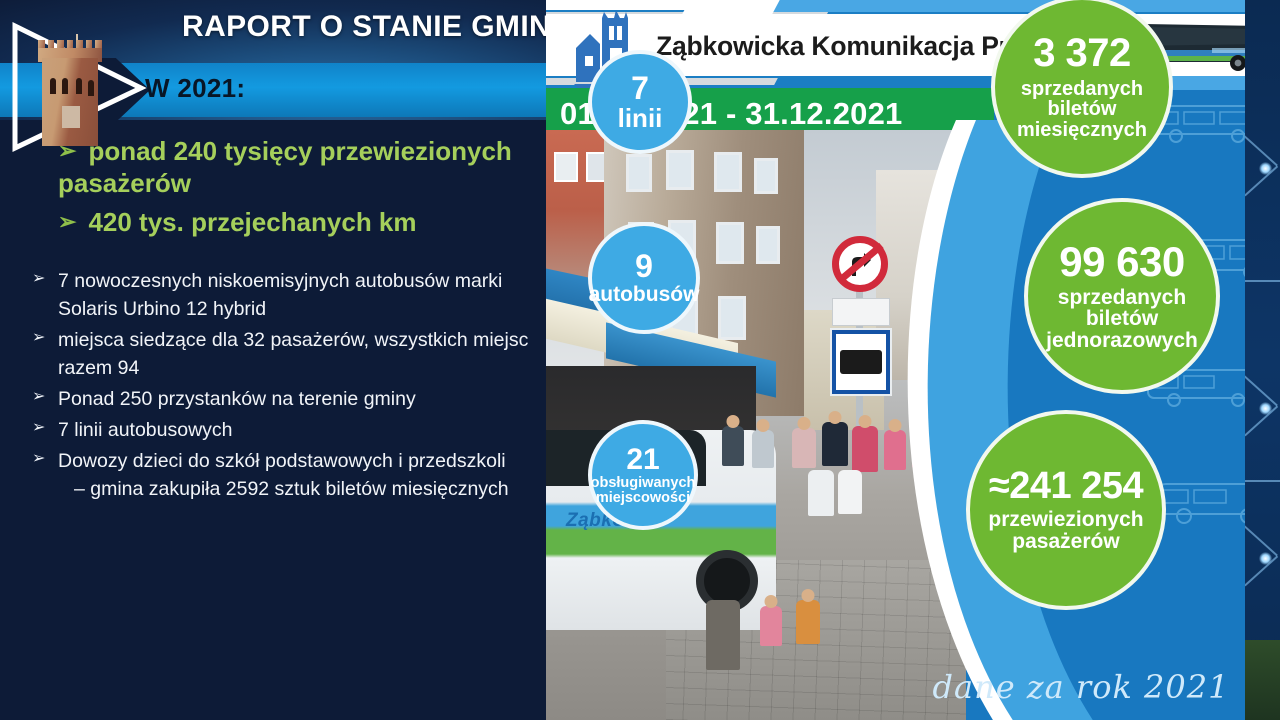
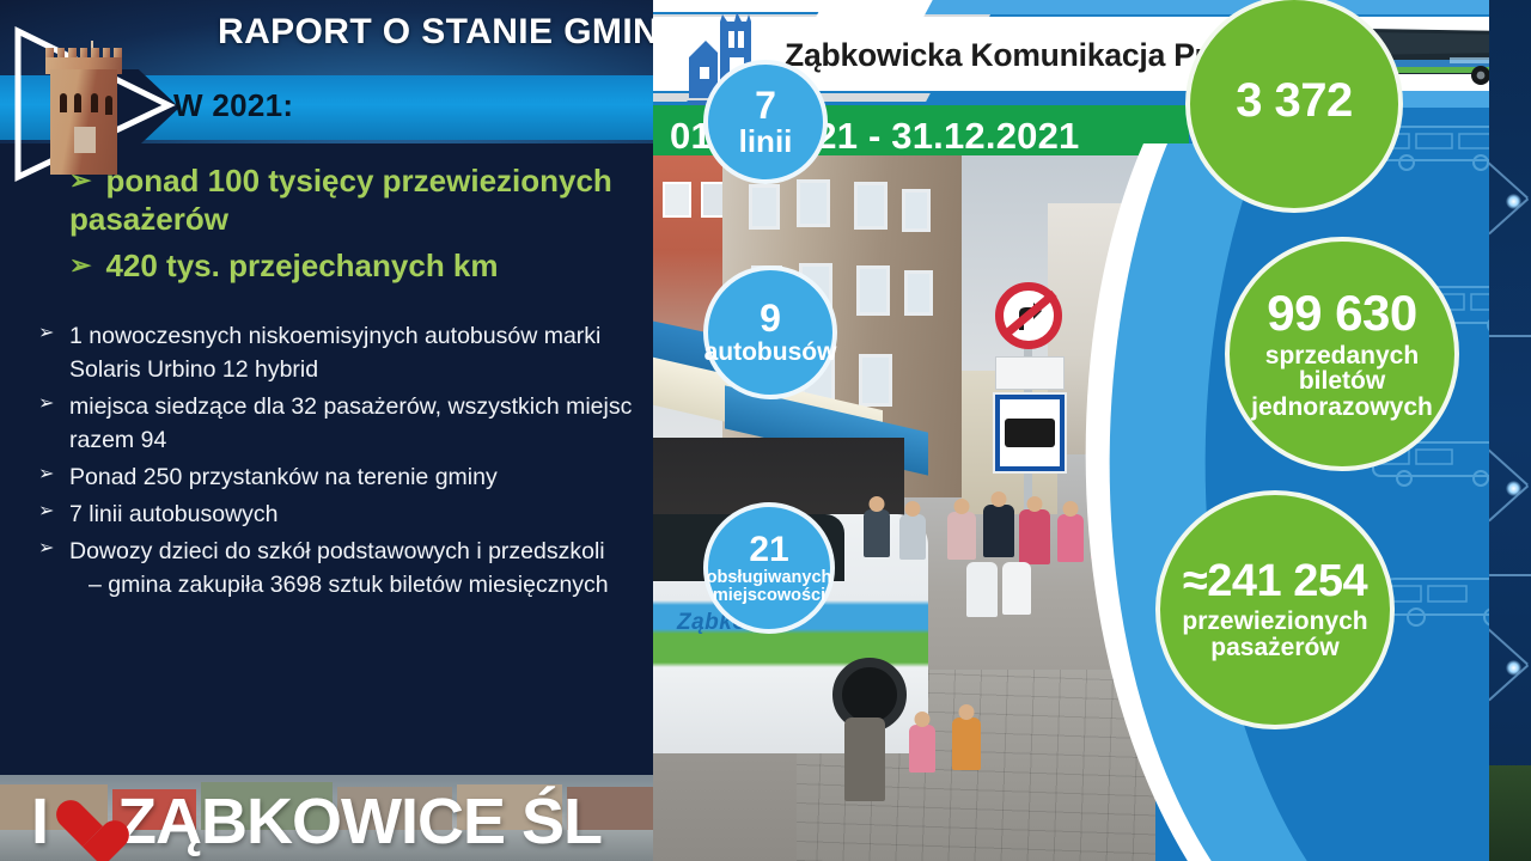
  RAPORT O STANIE GMIN
  W 2021:
- ➢ ponad 240 tysięcy przewiezionych pasażerów
+ ➢ ponad 100 tysięcy przewiezionych pasażerów
  ➢ 420 tys. przejechanych km
  ➢
- 7 nowoczesnych niskoemisyjnych autobusów marki
+ 1 nowoczesnych niskoemisyjnych autobusów marki
  Solaris Urbino 12 hybrid
  ➢
  miejsca siedzące dla 32 pasażerów, wszystkich miejsc
  razem 94
  ➢
  Ponad 250 przystanków na terenie gminy
  ➢
  7 linii autobusowych
  ➢
  Dowozy dzieci do szkół podstawowych i przedszkoli
- – gmina zakupiła 2592 sztuk biletów miesięcznych
+ – gmina zakupiła 3698 sztuk biletów miesięcznych
+ I
+ ZĄBKOWICE ŚL
  Ząbkowicka Komunikacja P
  0121 - 31.12.2021
  7
  linii
  9
  autobusów
  21
  obsługiwanych miejscowości
  3 372
- sprzedanych biletów miesięcznych
  99 630
  sprzedanych biletów jednorazowych
  ≈241 254
  przewiezionych pasażerów
- dane za rok 2021
